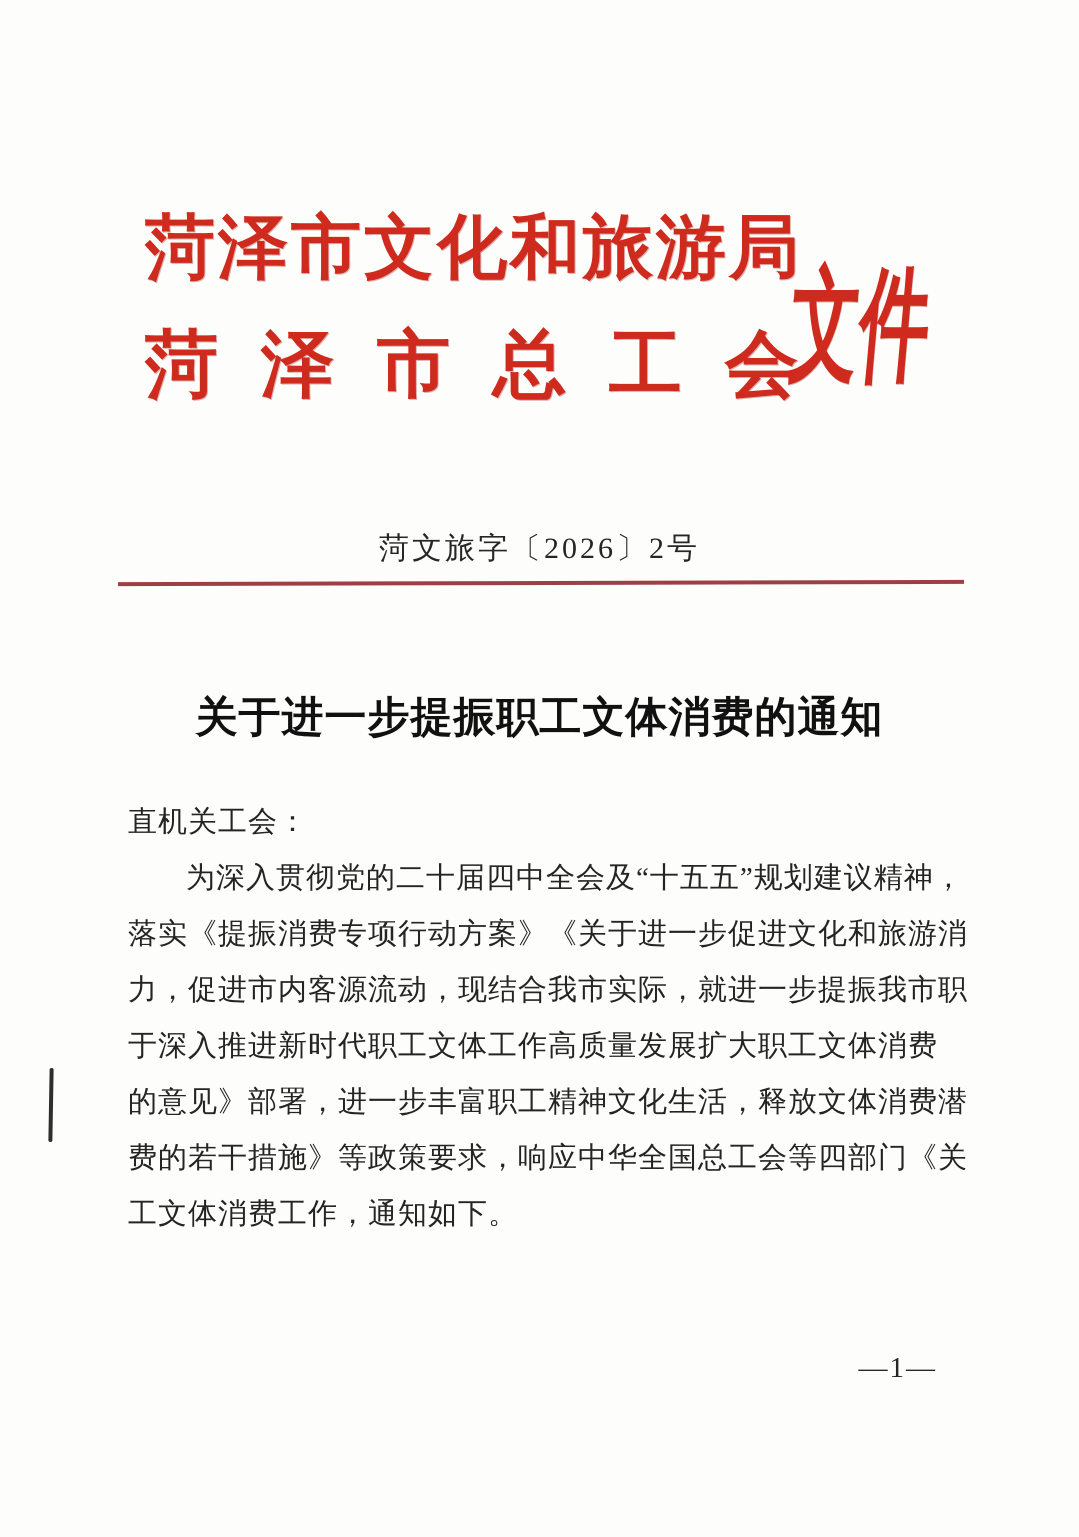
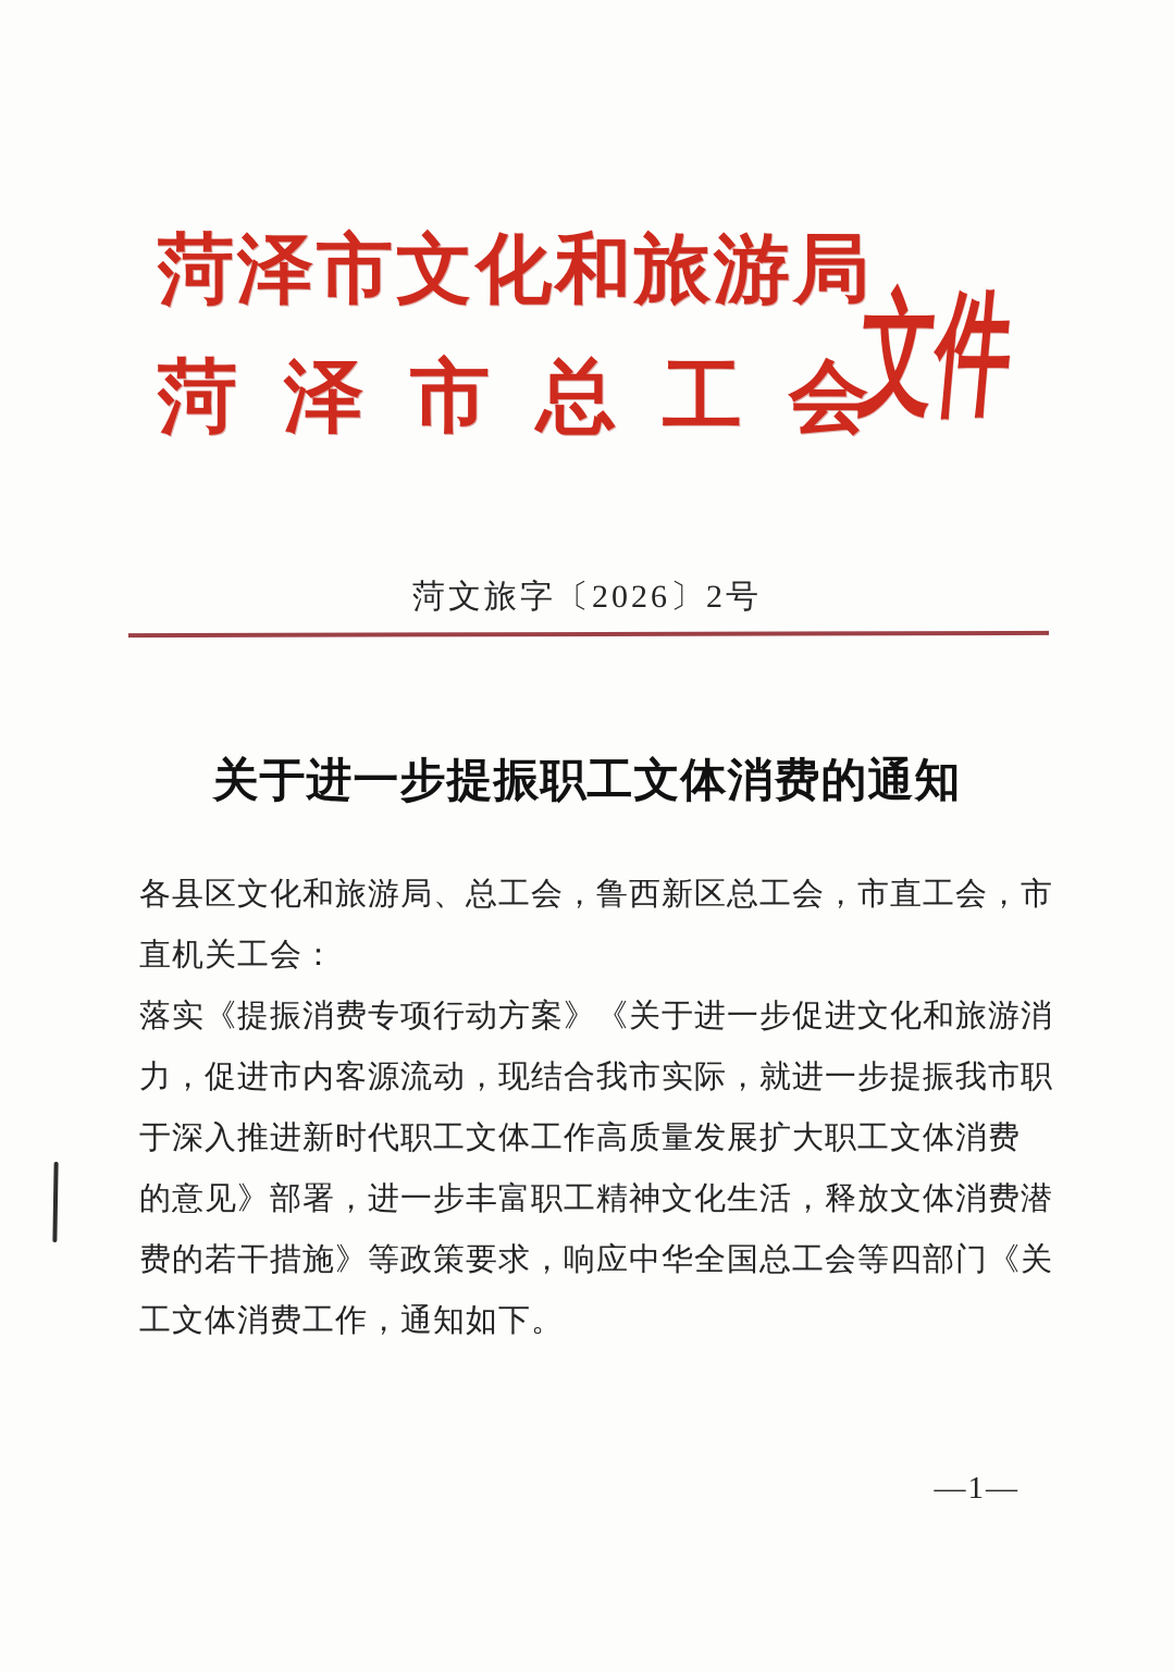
  菏泽市文化和旅游局
  菏泽市总工会
  菏文旅字〔2026〕2号
  关于进一步提振职工文体消费的通知
+ 各县区文化和旅游局、总工会，鲁西新区总工会，市直工会，市
  直机关工会：
- 为深入贯彻党的二十届四中全会及“十五五”规划建议精神，
  落实《提振消费专项行动方案》《关于进一步促进文化和旅游消
  力，促进市内客源流动，现结合我市实际，就进一步提振我市职
  于深入推进新时代职工文体工作高质量发展扩大职工文体消费
  的意见》部署，进一步丰富职工精神文化生活，释放文体消费潜
  费的若干措施》等政策要求，响应中华全国总工会等四部门《关
  工文体消费工作，通知如下。
  —1—
